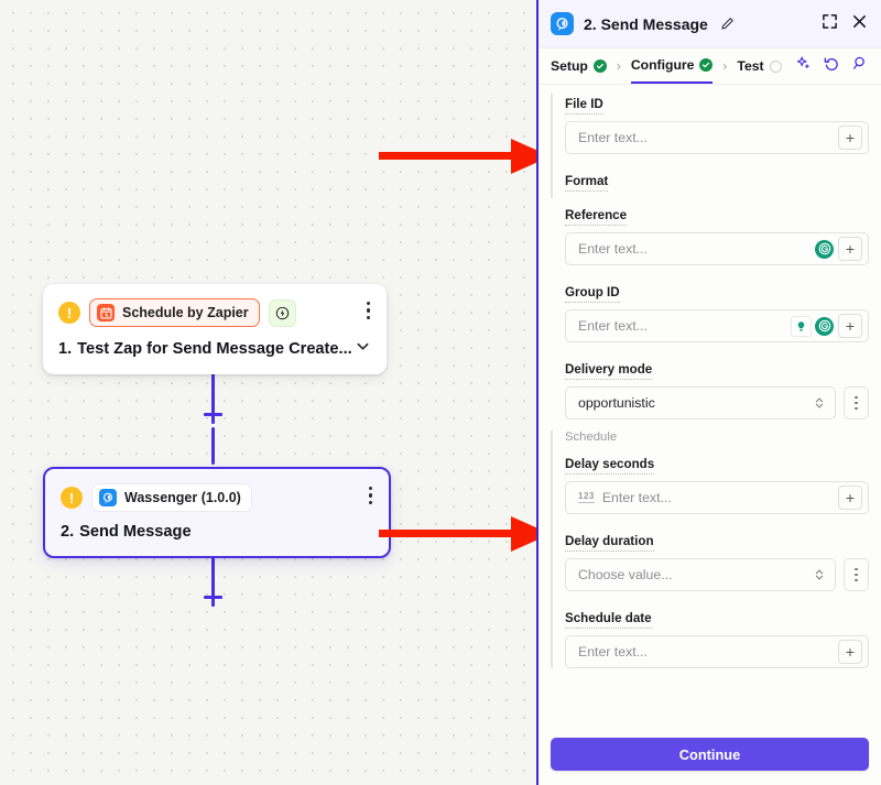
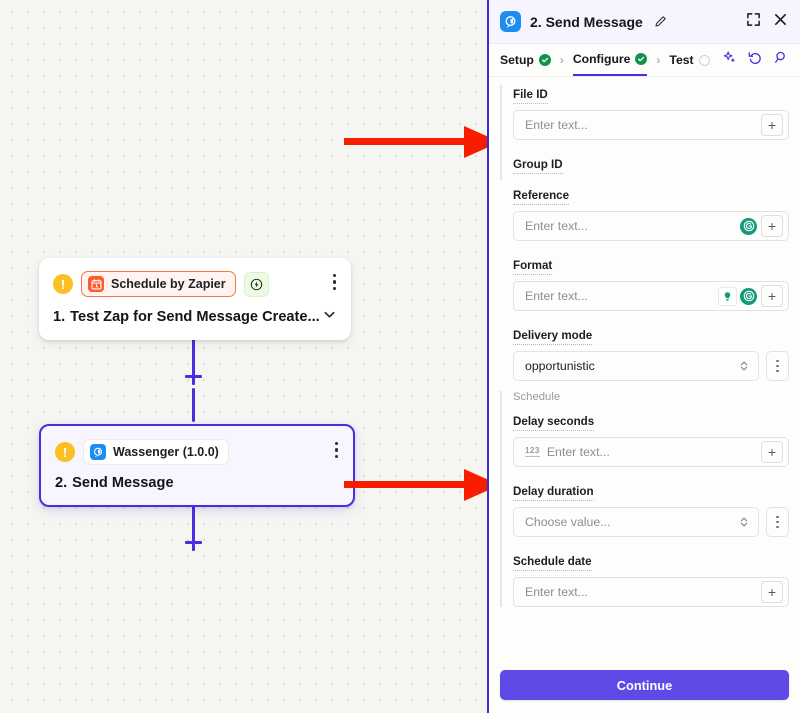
  Schedule by Zapier
  1.
  Test Zap for Send Message Create...
  Wassenger (1.0.0)
  2.
  Send Message
  2. Send Message
  Setup
  ›
  Configure
  ›
  Test
  File ID
  Enter text...
  +
- Format
+ Group ID
  Reference
  Enter text...
  +
- Group ID
+ Format
  Enter text...
  +
  Delivery mode
  opportunistic
  Schedule
  Delay seconds
  123
  Enter text...
  +
  Delay duration
  Choose value...
  Schedule date
  Enter text...
  +
  Continue
